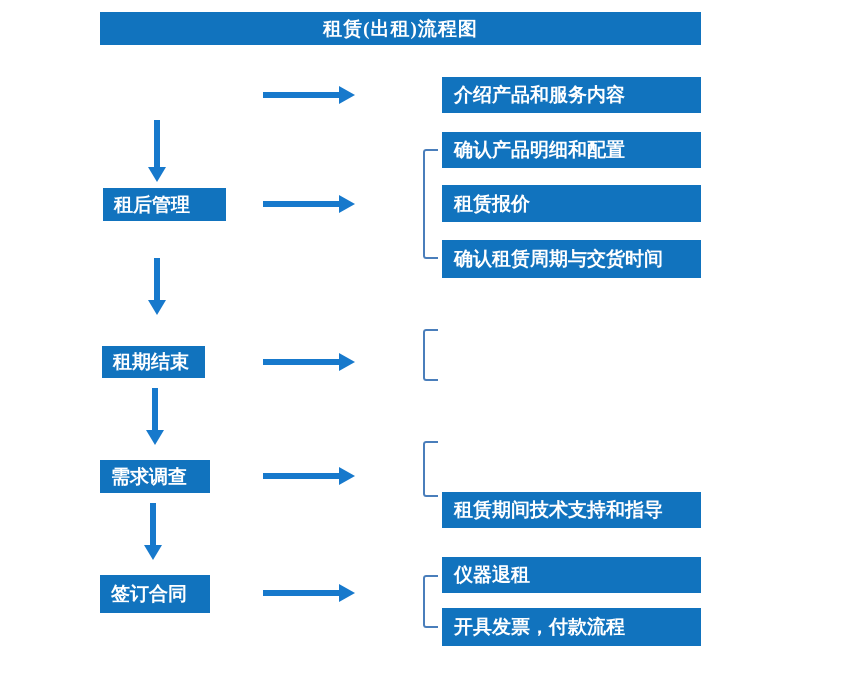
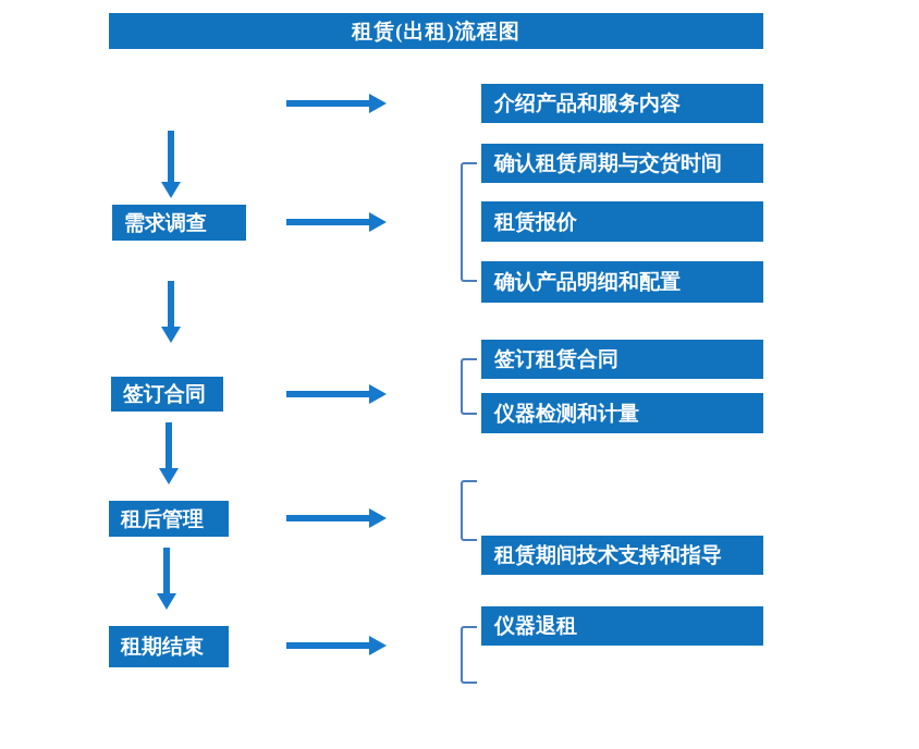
  租赁(出租)流程图
- 租后管理
+ 需求调查
- 租期结束
+ 签订合同
- 需求调查
+ 租后管理
- 签订合同
+ 租期结束
  介绍产品和服务内容
- 确认产品明细和配置
+ 确认租赁周期与交货时间
  租赁报价
- 确认租赁周期与交货时间
+ 确认产品明细和配置
+ 签订租赁合同
+ 仪器检测和计量
  租赁期间技术支持和指导
  仪器退租
- 开具发票，付款流程
